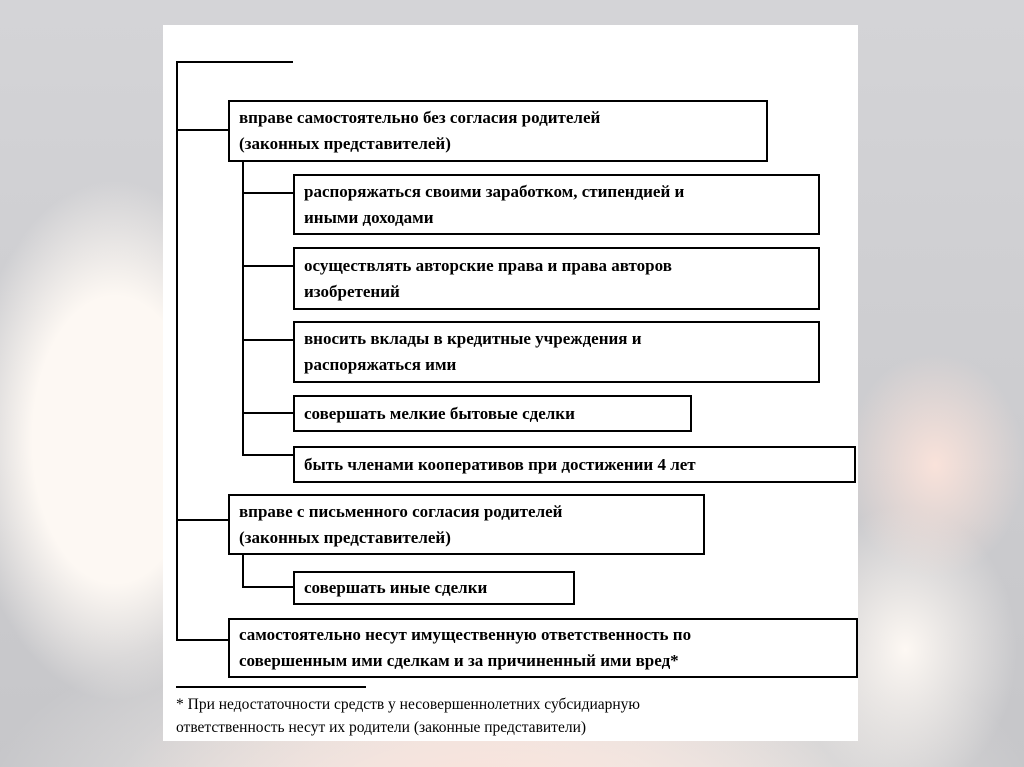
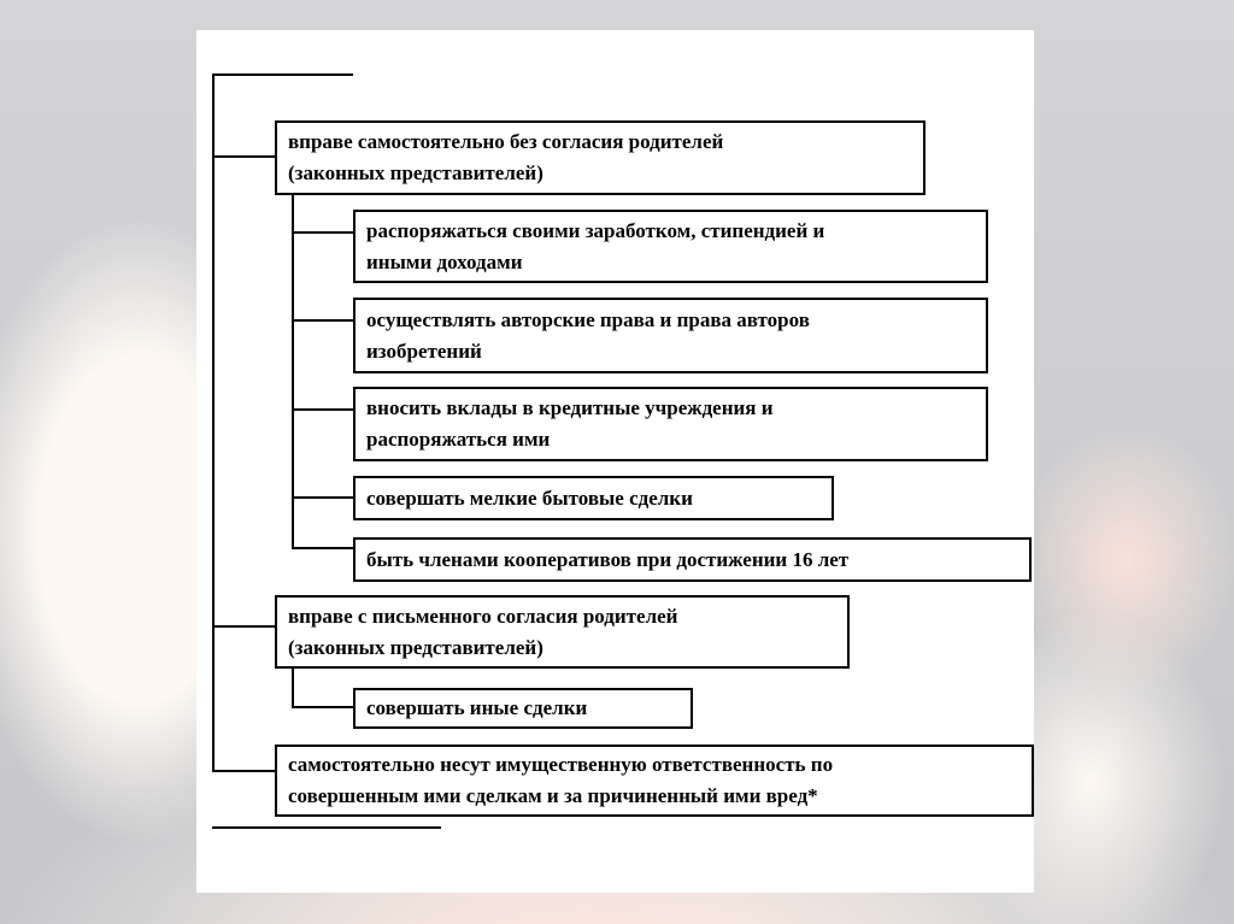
  вправе самостоятельно без согласия родителей
  (законных представителей)
  распоряжаться своими заработком, стипендией и
  иными доходами
  осуществлять авторские права и права авторов
  изобретений
  вносить вклады в кредитные учреждения и
  распоряжаться ими
  совершать мелкие бытовые сделки
- быть членами кооперативов при достижении 4 лет
+ быть членами кооперативов при достижении 16 лет
  вправе с письменного согласия родителей
  (законных представителей)
  совершать иные сделки
  самостоятельно несут имущественную ответственность по
  совершенным ими сделкам и за причиненный ими вред*
- * При недостаточности средств у несовершеннолетних субсидиарную
- ответственность несут их родители (законные представители)
